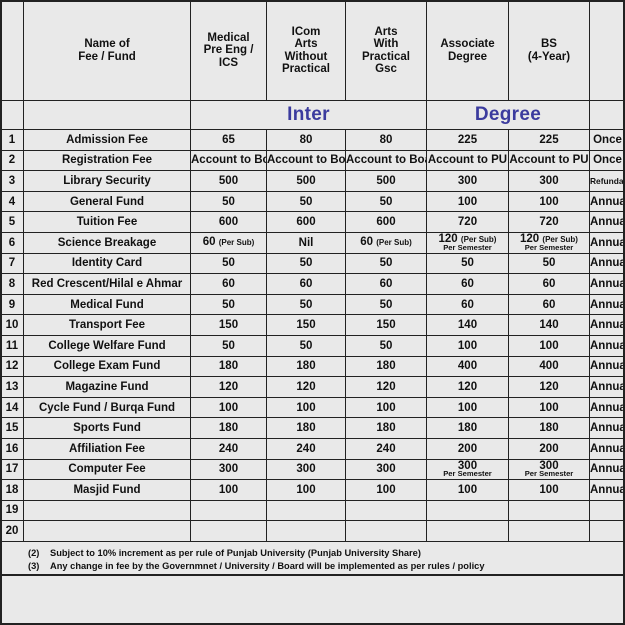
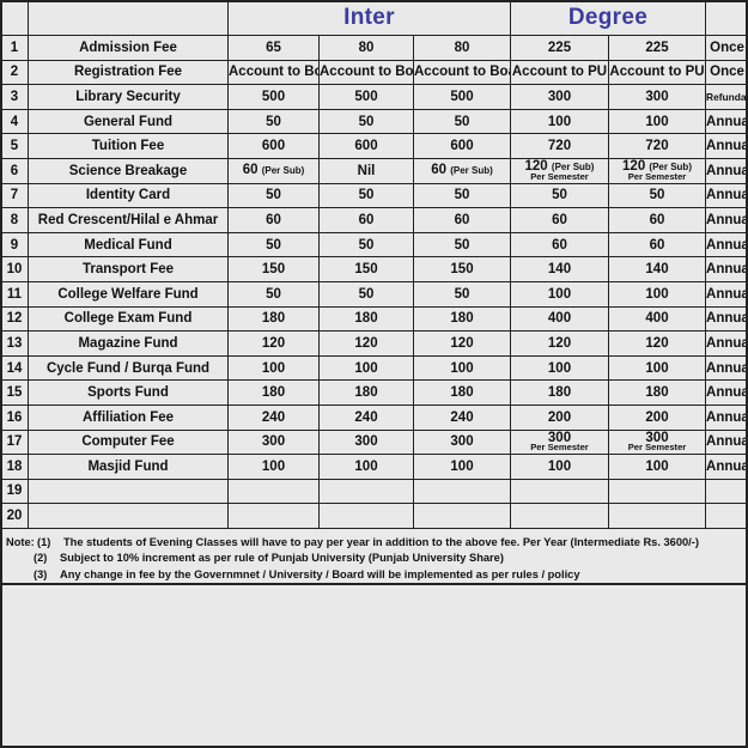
- 	Name of Fee / Fund	Medical Pre Eng / ICS	ICom Arts Without Practical	Arts With Practical Gsc	Associate Degree	BS (4-Year)
  		Inter	Degree
  1	Admission Fee	65	80	80	225	225	Once
  2	Registration Fee	Account to B	Account to Bo	Account to Bo	Account to PU	Account to PU	Once
  3	Library Security	500	500	500	300	300	Refunda
  4	General Fund	50	50	50	100	100	Annua
  5	Tuition Fee	600	600	600	720	720	Annua
  6	Science Breakage	60 (Per Sub)	Nil	60 (Per Sub)	120 (Per Sub)Per Semester	120 (Per Sub)Per Semester	Annua
  7	Identity Card	50	50	50	50	50	Annua
  8	Red Crescent/Hilal e Ahmar	60	60	60	60	60	Annua
  9	Medical Fund	50	50	50	60	60	Annua
  10	Transport Fee	150	150	150	140	140	Annua
  11	College Welfare Fund	50	50	50	100	100	Annua
  12	College Exam Fund	180	180	180	400	400	Annua
  13	Magazine Fund	120	120	120	120	120	Annua
  14	Cycle Fund / Burqa Fund	100	100	100	100	100	Annua
  15	Sports Fund	180	180	180	180	180	Annua
  16	Affiliation Fee	240	240	240	200	200	Annua
  17	Computer Fee	300	300	300	300Per Semester	300Per Semester	Annua
  18	Masjid Fund	100	100	100	100	100	Annua
  19
  20
+ Note:
+ (1)
+ The students of Evening Classes will have to pay per year in addition to the above fee. Per Year (Intermediate Rs. 3600/-)
  (2)
  Subject to 10% increment as per rule of Punjab University (Punjab University Share)
  (3)
  Any change in fee by the Governmnet / University / Board will be implemented as per rules / policy
